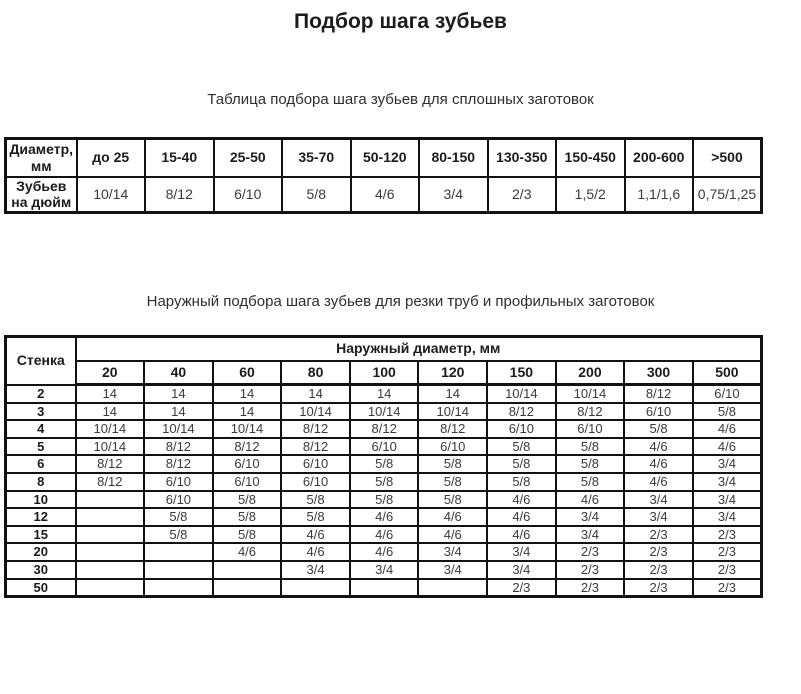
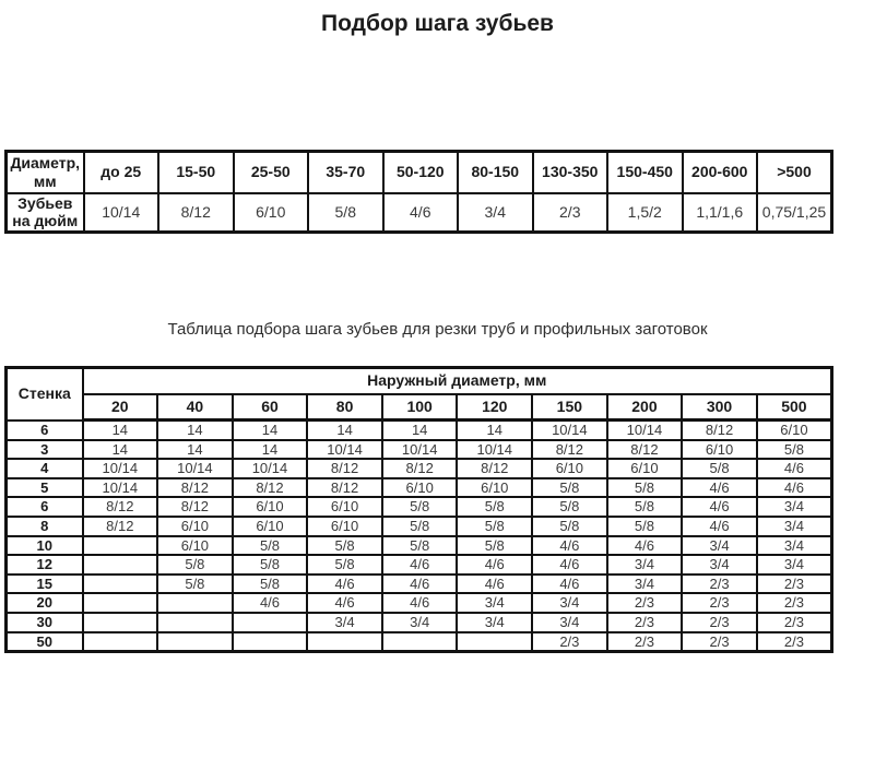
  Подбор шага зубьев
- Таблица подбора шага зубьев для сплошных заготовок
- Диаметр, мм	до 25	15-40	25-50	35-70	50-120	80-150	130-350	150-450	200-600	>500
+ Диаметр, мм	до 25	15-50	25-50	35-70	50-120	80-150	130-350	150-450	200-600	>500
  Зубьев на дюйм	10/14	8/12	6/10	5/8	4/6	3/4	2/3	1,5/2	1,1/1,6	0,75/1,25
- Наружный подбора шага зубьев для резки труб и профильных заготовок
+ Таблица подбора шага зубьев для резки труб и профильных заготовок
  Стенка	Наружный диаметр, мм
  20	40	60	80	100	120	150	200	300	500
- 2	14	14	14	14	14	14	10/14	10/14	8/12	6/10
+ 6	14	14	14	14	14	14	10/14	10/14	8/12	6/10
  3	14	14	14	10/14	10/14	10/14	8/12	8/12	6/10	5/8
  4	10/14	10/14	10/14	8/12	8/12	8/12	6/10	6/10	5/8	4/6
  5	10/14	8/12	8/12	8/12	6/10	6/10	5/8	5/8	4/6	4/6
  6	8/12	8/12	6/10	6/10	5/8	5/8	5/8	5/8	4/6	3/4
  8	8/12	6/10	6/10	6/10	5/8	5/8	5/8	5/8	4/6	3/4
  10		6/10	5/8	5/8	5/8	5/8	4/6	4/6	3/4	3/4
  12		5/8	5/8	5/8	4/6	4/6	4/6	3/4	3/4	3/4
  15		5/8	5/8	4/6	4/6	4/6	4/6	3/4	2/3	2/3
  20			4/6	4/6	4/6	3/4	3/4	2/3	2/3	2/3
  30				3/4	3/4	3/4	3/4	2/3	2/3	2/3
  50							2/3	2/3	2/3	2/3
